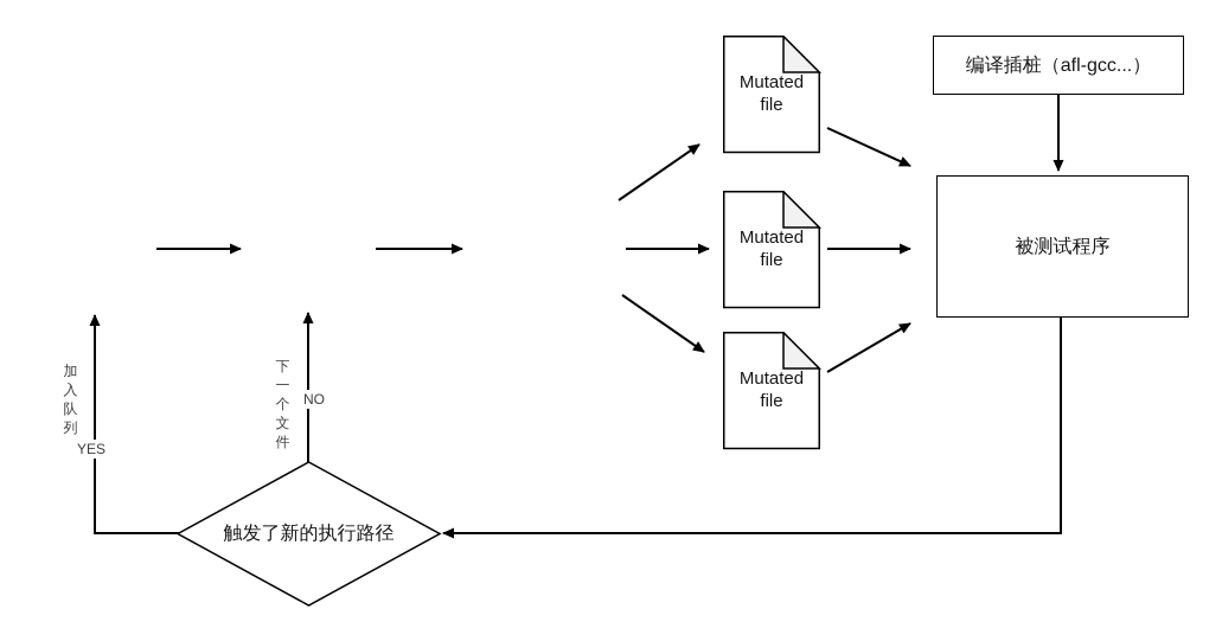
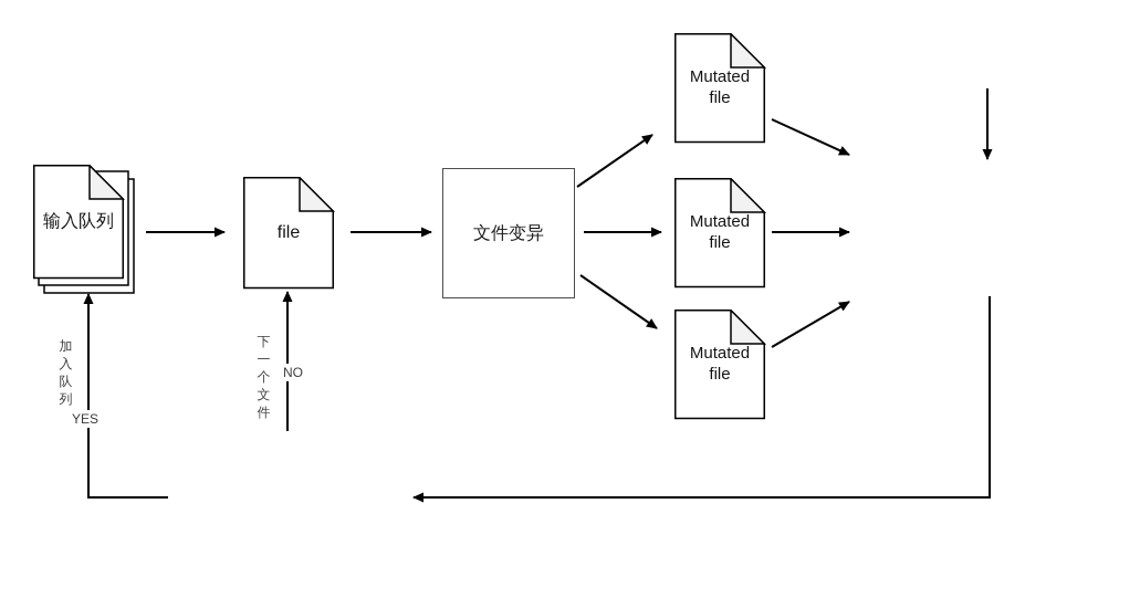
+ 输入队列
+ file
+ 文件变异
  Mutated file
  Mutated file
  Mutated file
- 编译插桩（afl-gcc...）
- 被测试程序
- 触发了新的执行路径
  加入队列
  YES
  下一个文件
  NO
